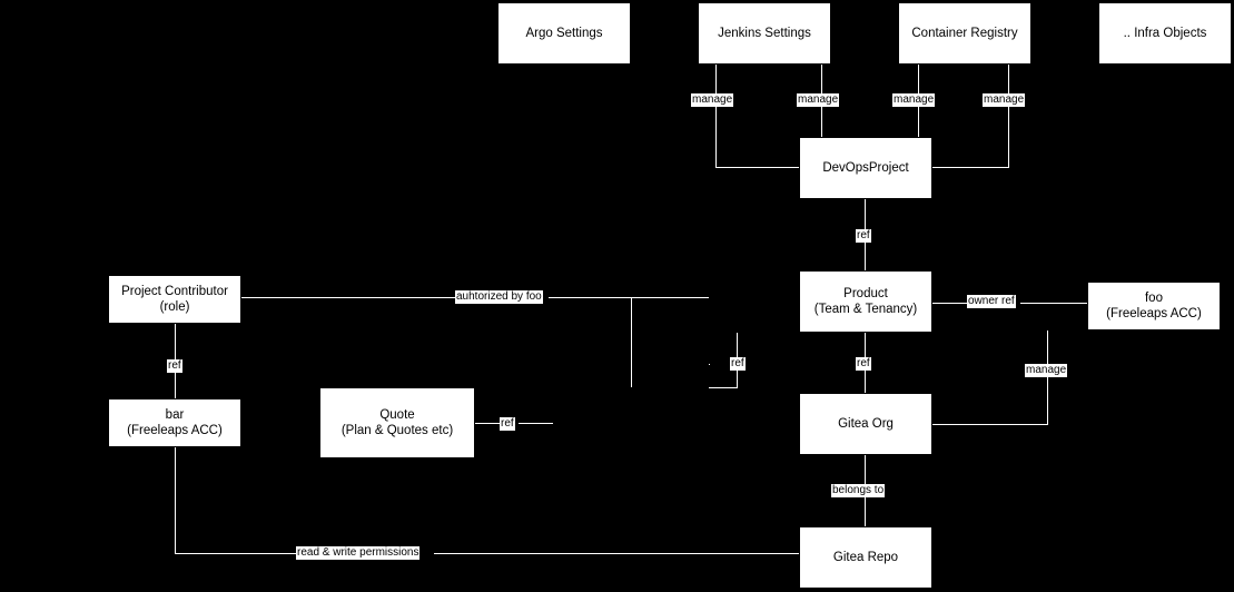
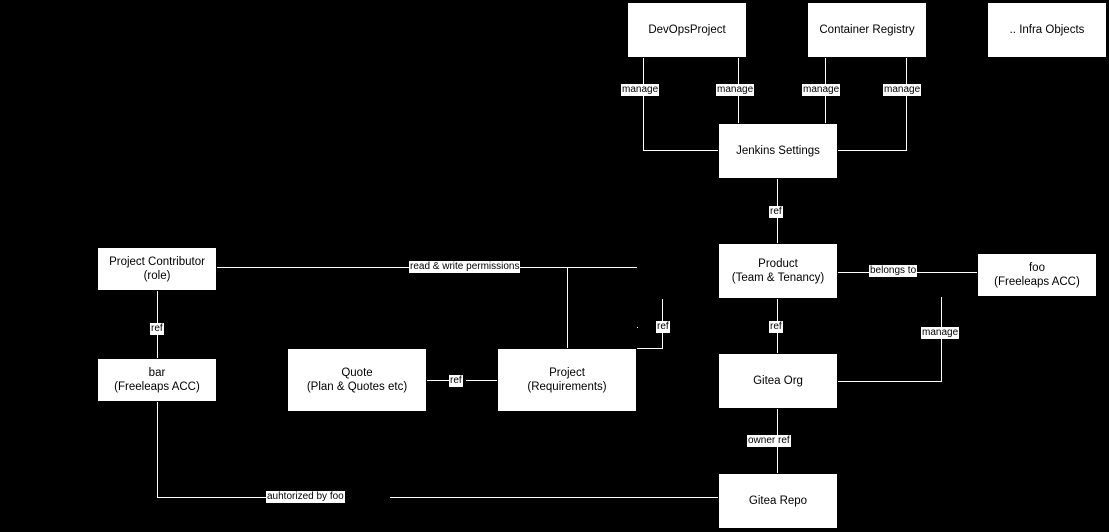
- Argo Settings
- Jenkins Settings
+ DevOpsProject
  Container Registry
  .. Infra Objects
- DevOpsProject
+ Jenkins Settings
  Project Contributor
  (role)
  Product
  (Team & Tenancy)
  foo
  (Freeleaps ACC)
  bar
  (Freeleaps ACC)
  Quote
  (Plan & Quotes etc)
+ Project
+ (Requirements)
  Gitea Org
  Gitea Repo
  manage
  manage
  manage
  manage
  ref
- auhtorized by foo
+ read & write permissions
- owner ref
+ belongs to
  ref
  ref
  ref
  manage
  ref
- belongs to
+ owner ref
- read & write permissions
+ auhtorized by foo
